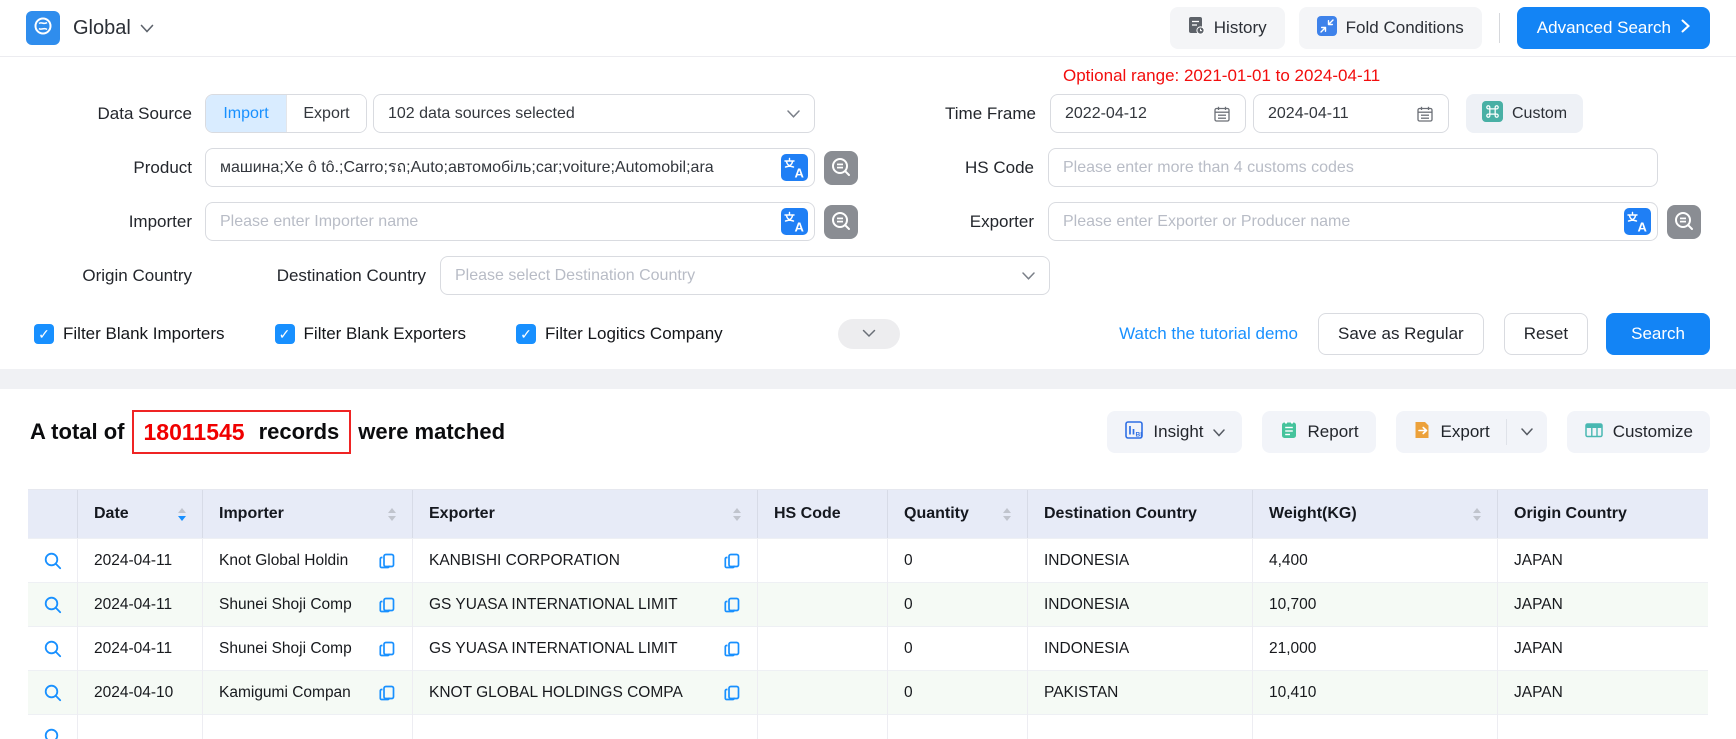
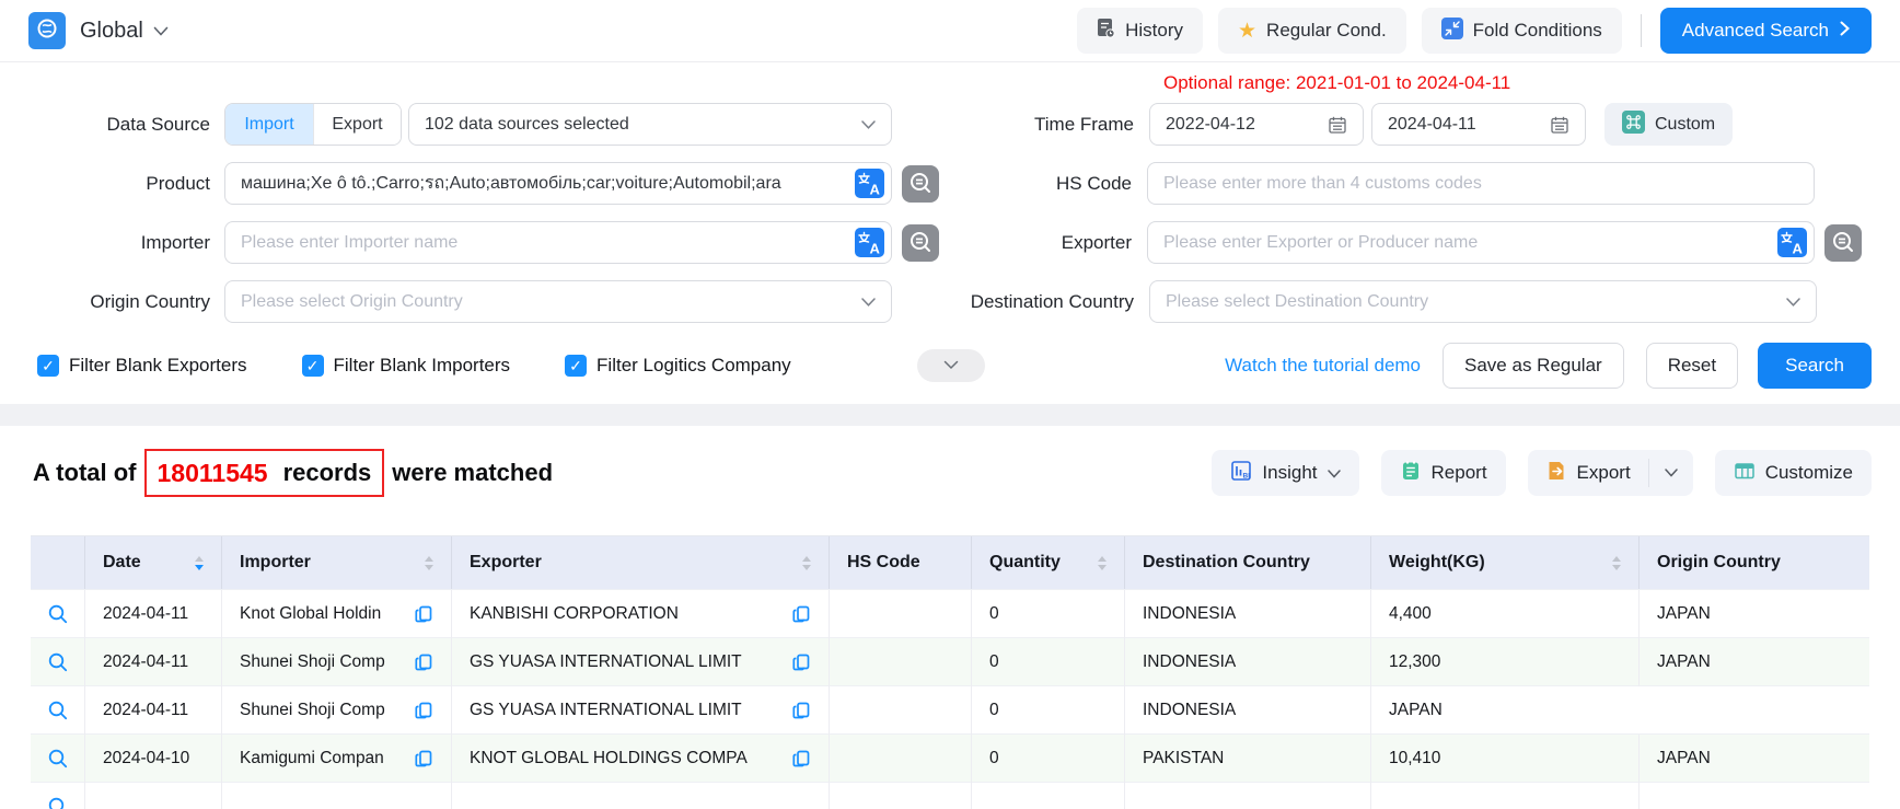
  Global
  History
+ ★
+ Regular Cond.
  Fold Conditions
  Advanced Search
  Optional range: 2021-01-01 to 2024-04-11
  Data Source
  Import
  Export
  102 data sources selected
  Time Frame
  2022-04-12
  2024-04-11
  Custom
  Product
  машина;Xe ô tô.;Carro;รถ;Auto;автомобіль;car;voiture;Automobil;ara
  A
  HS Code
  Please enter more than 4 customs codes
  Importer
  Please enter Importer name
  A
  Exporter
  Please enter Exporter or Producer name
  A
  Origin Country
+ Please select Origin Country
  Destination Country
  Please select Destination Country
  ✓
- Filter Blank Importers
+ Filter Blank Exporters
  ✓
- Filter Blank Exporters
+ Filter Blank Importers
  ✓
  Filter Logitics Company
  Watch the tutorial demo
  Save as Regular
  Reset
  Search
  A total of
  18011545
  records
  were matched
  Insight
  Report
  Export
  Customize
  Date
  Importer
  Exporter
  HS Code
  Quantity
  Destination Country
  Weight(KG)
  Origin Country
  2024-04-11
  Knot Global Holdin
  KANBISHI CORPORATION
  0
  INDONESIA
  4,400
  JAPAN
  2024-04-11
  Shunei Shoji Comp
  GS YUASA INTERNATIONAL LIMIT
  0
  INDONESIA
- 10,700
+ 12,300
  JAPAN
  2024-04-11
  Shunei Shoji Comp
  GS YUASA INTERNATIONAL LIMIT
  0
  INDONESIA
- 21,000
  JAPAN
  2024-04-10
  Kamigumi Compan
  KNOT GLOBAL HOLDINGS COMPA
  0
  PAKISTAN
  10,410
  JAPAN
